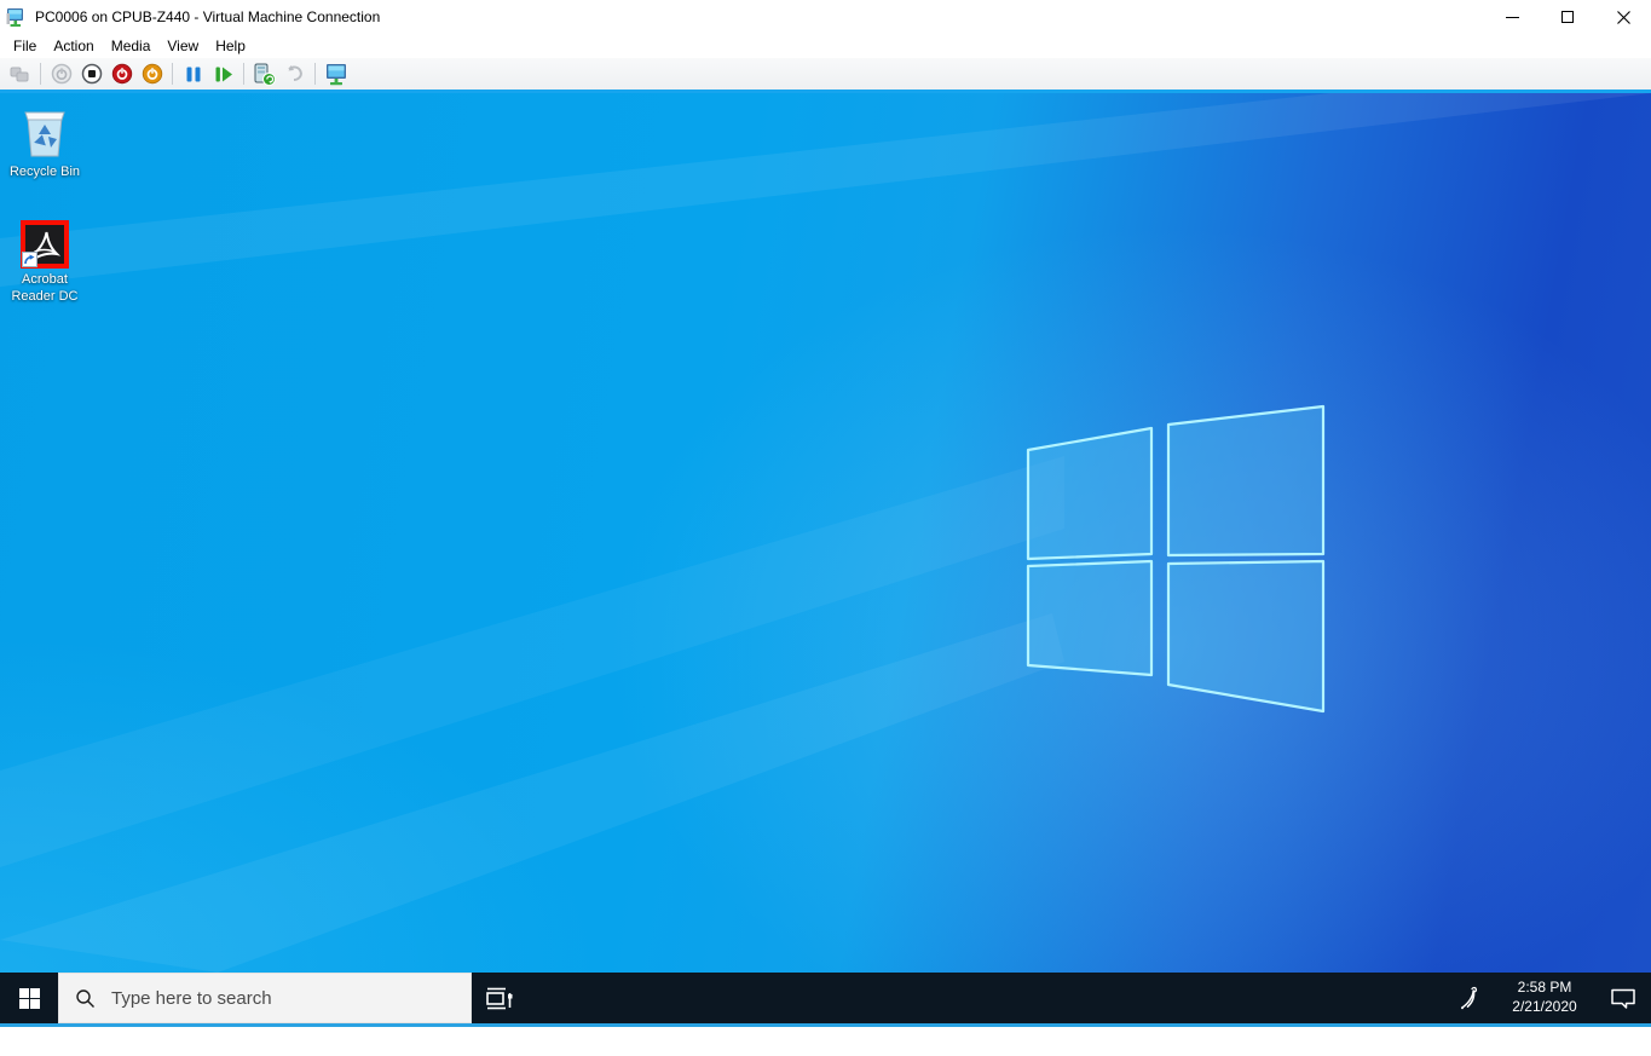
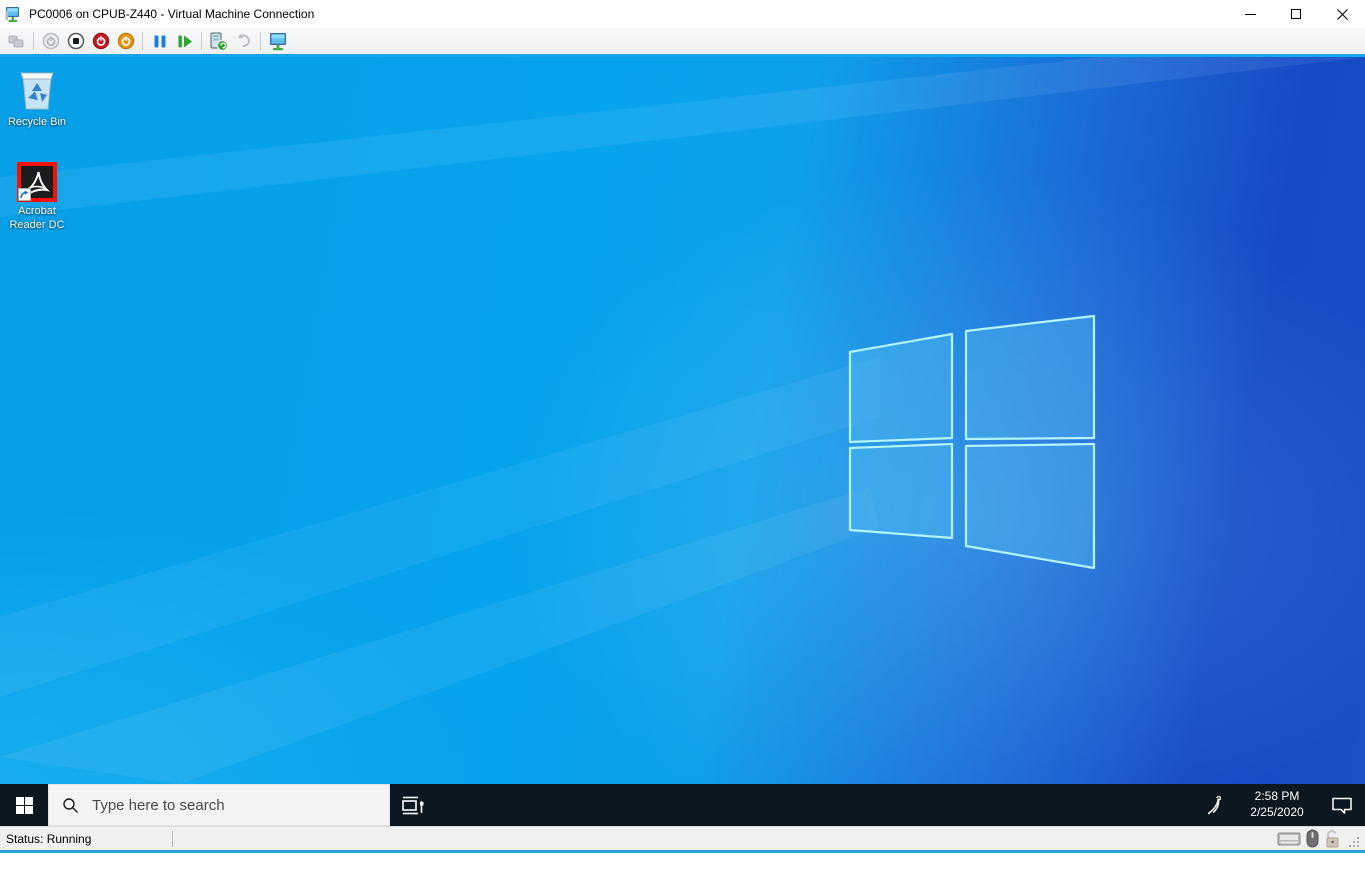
  PC0006 on CPUB-Z440 - Virtual Machine Connection
- File
- Action
- Media
- View
- Help
  Recycle Bin
  Acrobat Reader DC
  Type here to search
  2:58 PM
- 2/21/2020
+ 2/25/2020
+ Status: Running
